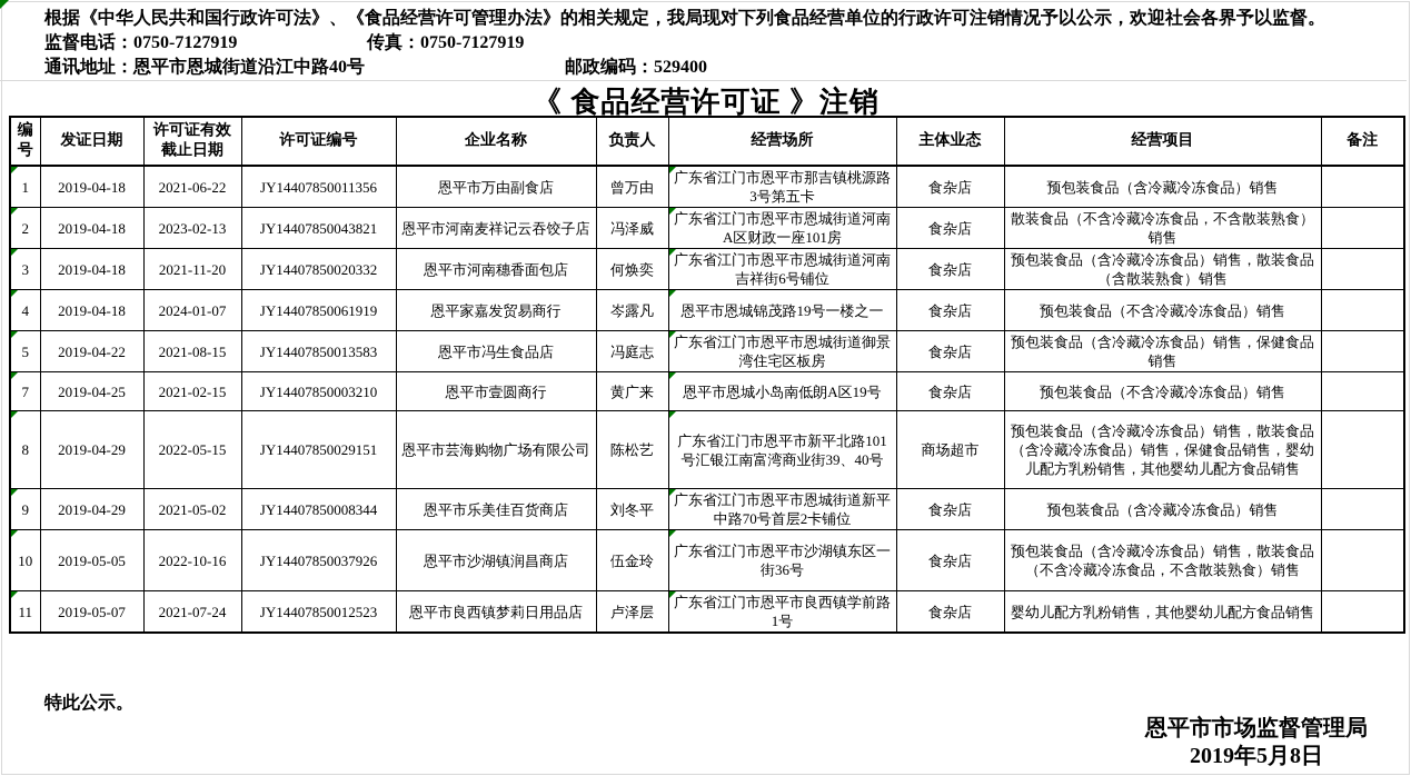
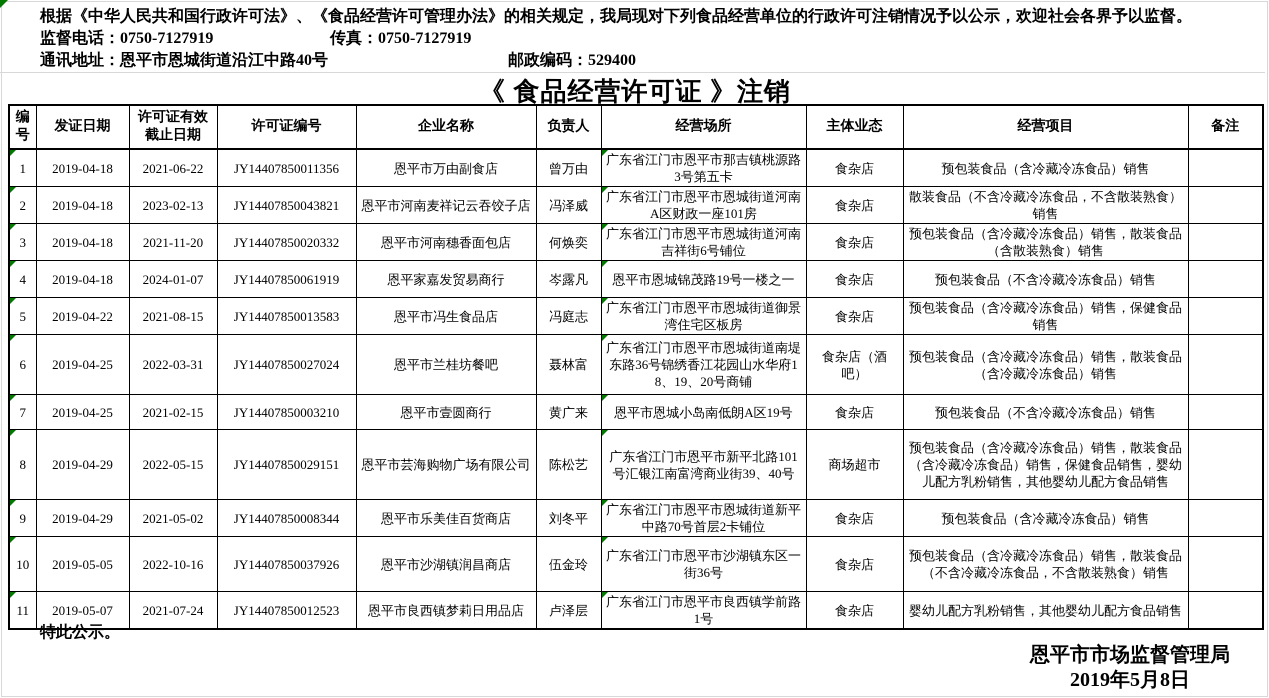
  根据《中华人民共和国行政许可法》、《食品经营许可管理办法》的相关规定，我局现对下列食品经营单位的行政许可注销情况予以公示，欢迎社会各界予以监督。
  监督电话：0750-7127919 传真：0750-7127919
  通讯地址：恩平市恩城街道沿江中路40号 邮政编码：529400
  《 食品经营许可证 》注销
  编号	发证日期	许可证有效截止日期	许可证编号	企业名称	负责人	经营场所	主体业态	经营项目	备注
  1	2019-04-18	2021-06-22	JY14407850011356	恩平市万由副食店	曾万由	广东省江门市恩平市那吉镇桃源路3号第五卡	食杂店	预包装食品（含冷藏冷冻食品）销售
  2	2019-04-18	2023-02-13	JY14407850043821	恩平市河南麦祥记云吞饺子店	冯泽威	广东省江门市恩平市恩城街道河南A区财政一座101房	食杂店	散装食品（不含冷藏冷冻食品，不含散装熟食）销售
  3	2019-04-18	2021-11-20	JY14407850020332	恩平市河南穗香面包店	何焕奕	广东省江门市恩平市恩城街道河南吉祥街6号铺位	食杂店	预包装食品（含冷藏冷冻食品）销售，散装食品（含散装熟食）销售
  4	2019-04-18	2024-01-07	JY14407850061919	恩平家嘉发贸易商行	岑露凡	恩平市恩城锦茂路19号一楼之一	食杂店	预包装食品（不含冷藏冷冻食品）销售
  5	2019-04-22	2021-08-15	JY14407850013583	恩平市冯生食品店	冯庭志	广东省江门市恩平市恩城街道御景湾住宅区板房	食杂店	预包装食品（含冷藏冷冻食品）销售，保健食品销售
+ 6	2019-04-25	2022-03-31	JY14407850027024	恩平市兰桂坊餐吧	聂林富	广东省江门市恩平市恩城街道南堤东路36号锦绣香江花园山水华府18、19、20号商铺	食杂店（酒吧）	预包装食品（含冷藏冷冻食品）销售，散装食品（含冷藏冷冻食品）销售
  7	2019-04-25	2021-02-15	JY14407850003210	恩平市壹圆商行	黄广来	恩平市恩城小岛南低朗A区19号	食杂店	预包装食品（不含冷藏冷冻食品）销售
  8	2019-04-29	2022-05-15	JY14407850029151	恩平市芸海购物广场有限公司	陈松艺	广东省江门市恩平市新平北路101号汇银江南富湾商业街39、40号	商场超市	预包装食品（含冷藏冷冻食品）销售，散装食品（含冷藏冷冻食品）销售，保健食品销售，婴幼儿配方乳粉销售，其他婴幼儿配方食品销售
  9	2019-04-29	2021-05-02	JY14407850008344	恩平市乐美佳百货商店	刘冬平	广东省江门市恩平市恩城街道新平中路70号首层2卡铺位	食杂店	预包装食品（含冷藏冷冻食品）销售
  10	2019-05-05	2022-10-16	JY14407850037926	恩平市沙湖镇润昌商店	伍金玲	广东省江门市恩平市沙湖镇东区一街36号	食杂店	预包装食品（含冷藏冷冻食品）销售，散装食品（不含冷藏冷冻食品，不含散装熟食）销售
  11	2019-05-07	2021-07-24	JY14407850012523	恩平市良西镇梦莉日用品店	卢泽层	广东省江门市恩平市良西镇学前路1号	食杂店	婴幼儿配方乳粉销售，其他婴幼儿配方食品销售
  特此公示。
  恩平市市场监督管理局
  2019年5月8日
